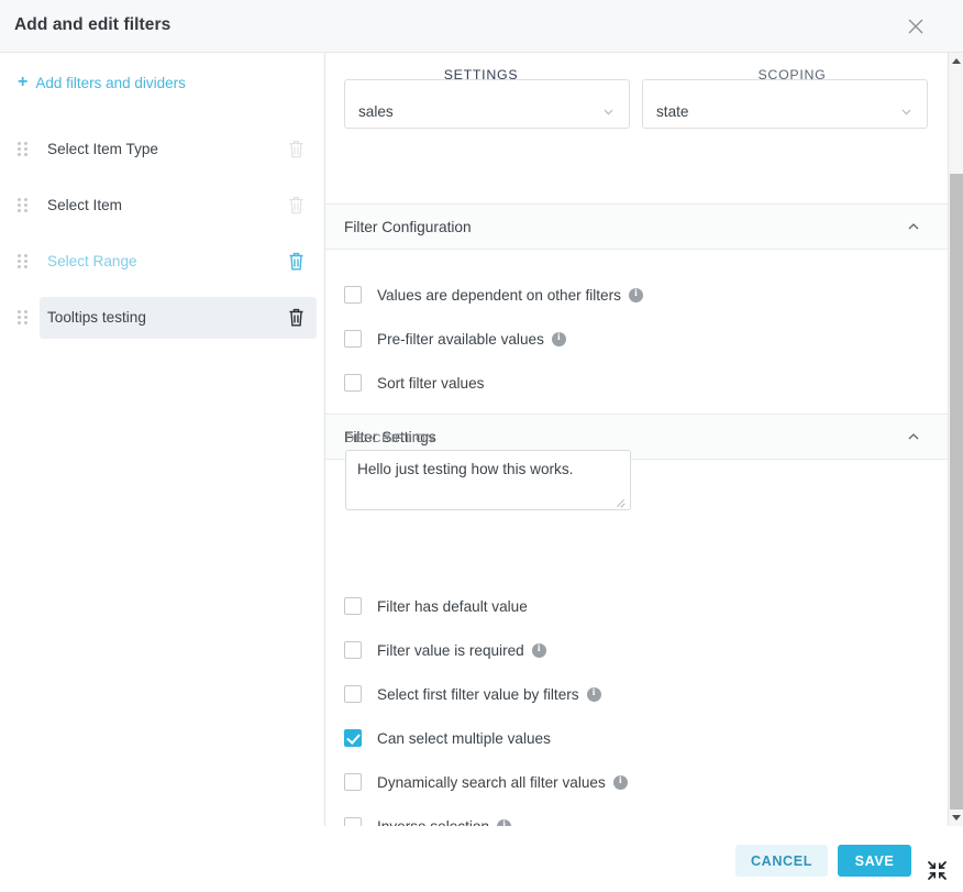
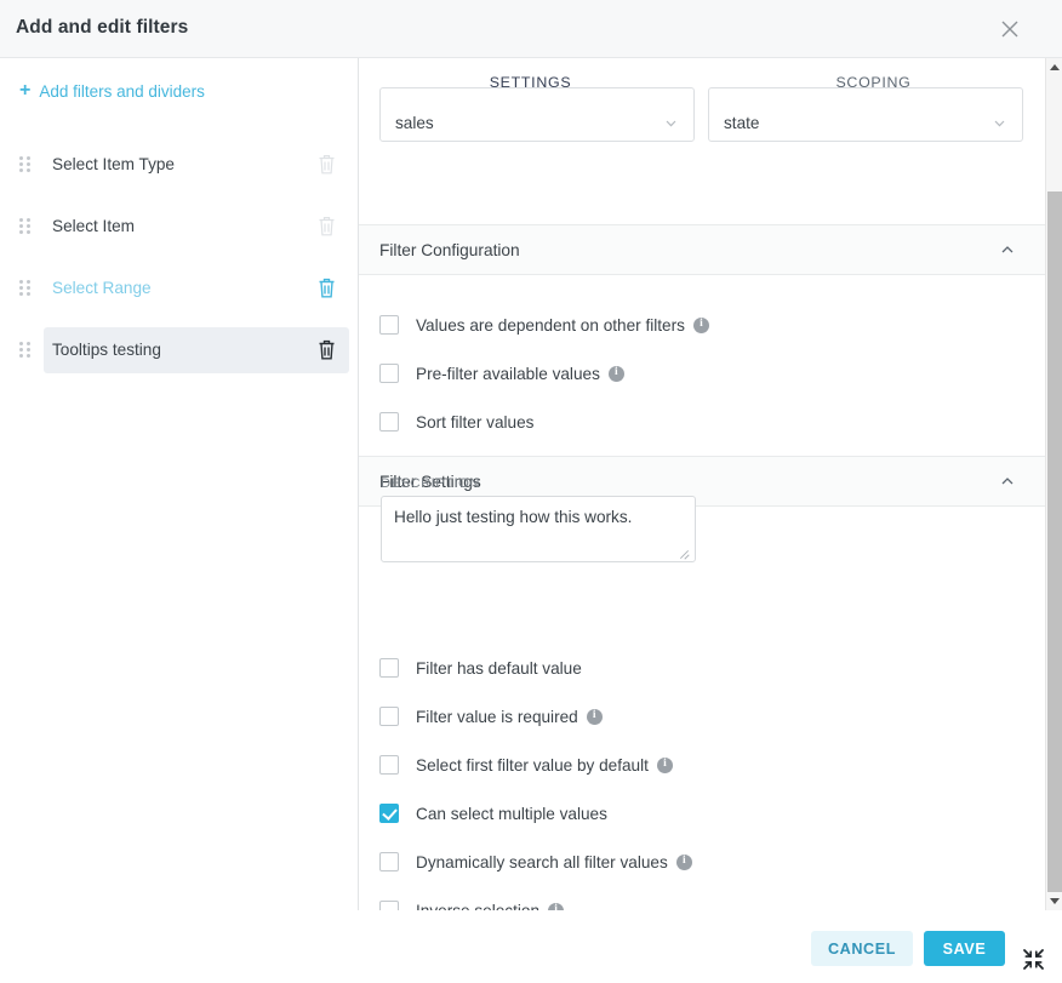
  Add and edit filters
  +
  Add filters and dividers
  Select Item Type
  Select Item
  Select Range
  Tooltips testing
  SETTINGS
  SCOPING
  sales
  state
  Filter Configuration
  Values are dependent on other filters
  i
  Pre-filter available values
  i
  Sort filter values
  Filter Settings
  Filter has default value
  Filter value is required
  i
- Select first filter value by filters
+ Select first filter value by default
  i
  Can select multiple values
  Dynamically search all filter values
  i
  DESCRIPTION
  Hello just testing how this works.
  CANCEL
  SAVE
